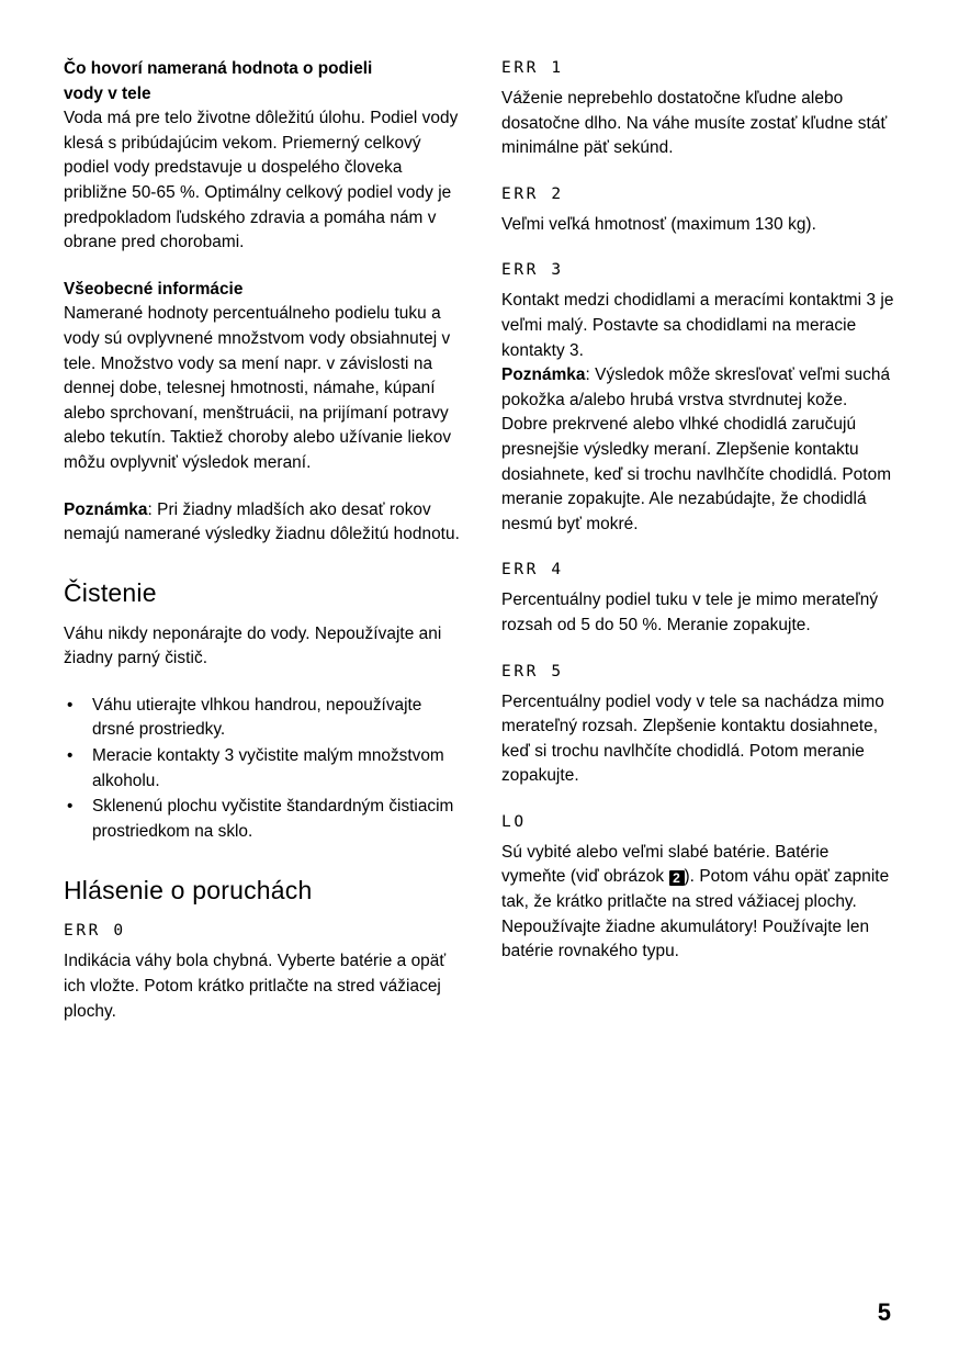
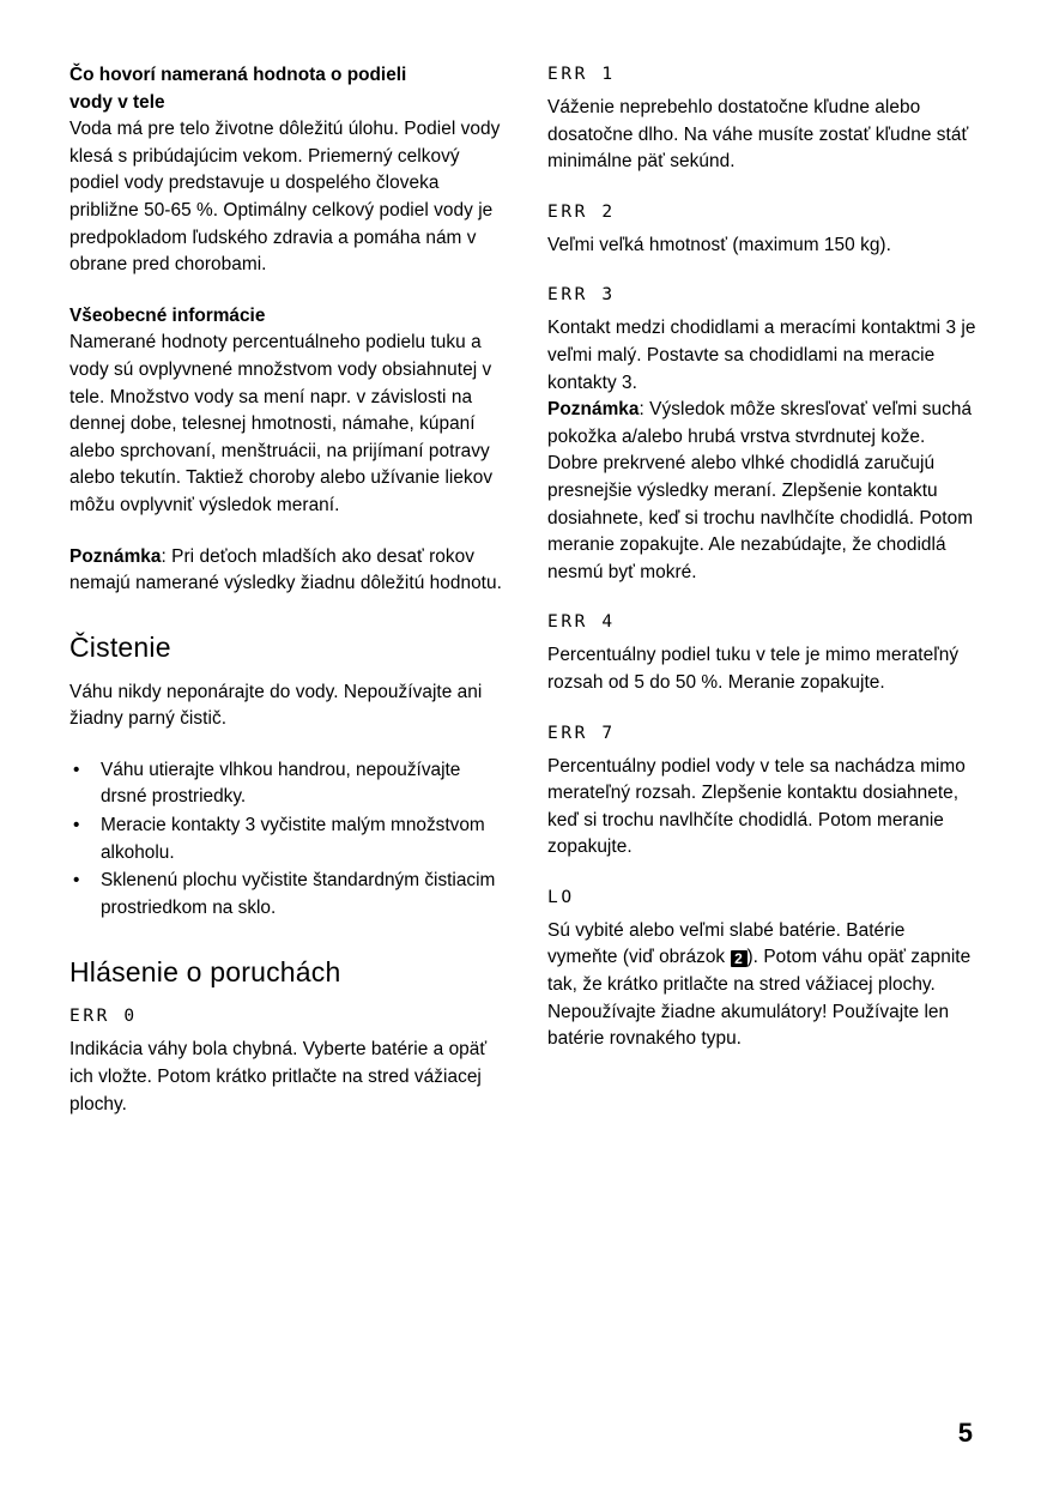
  Čo hovorí nameraná hodnota o podieli
  vody v tele
  Voda má pre telo životne dôležitú úlohu. Podiel vody klesá s pribúdajúcim vekom. Priemerný celkový podiel vody predstavuje u dospelého človeka približne 50-65 %. Optimálny celkový podiel vody je predpokladom ľudského zdravia a pomáha nám v obrane pred chorobami.
  Všeobecné informácie
  Namerané hodnoty percentuálneho podielu tuku a vody sú ovplyvnené množstvom vody obsiahnutej v tele. Množstvo vody sa mení napr. v závislosti na dennej dobe, telesnej hmotnosti, námahe, kúpaní alebo sprchovaní, menštruácii, na prijímaní potravy alebo tekutín. Taktiež choroby alebo užívanie liekov môžu ovplyvniť výsledok meraní.
- Poznámka: Pri žiadny mladších ako desať rokov nemajú namerané výsledky žiadnu dôležitú hodnotu.
+ Poznámka: Pri deťoch mladších ako desať rokov nemajú namerané výsledky žiadnu dôležitú hodnotu.
  Čistenie
  Váhu nikdy neponárajte do vody. Nepoužívajte ani žiadny parný čistič.
  •
  Váhu utierajte vlhkou handrou, nepoužívajte drsné prostriedky.
  •
  Meracie kontakty 3 vyčistite malým množstvom alkoholu.
  •
  Sklenenú plochu vyčistite štandardným čistiacim prostriedkom na sklo.
  Hlásenie o poruchách
  ERR 0
  Indikácia váhy bola chybná. Vyberte batérie a opäť ich vložte. Potom krátko pritlačte na stred vážiacej plochy.
  ERR 1
  Váženie neprebehlo dostatočne kľudne alebo dosatočne dlho. Na váhe musíte zostať kľudne stáť minimálne päť sekúnd.
  ERR 2
- Veľmi veľká hmotnosť (maximum 130 kg).
+ Veľmi veľká hmotnosť (maximum 150 kg).
  ERR 3
  Kontakt medzi chodidlami a meracími kontaktmi 3 je veľmi malý. Postavte sa chodidlami na meracie kontakty 3.
  Poznámka: Výsledok môže skresľovať veľmi suchá pokožka a/alebo hrubá vrstva stvrdnutej kože. Dobre prekrvené alebo vlhké chodidlá zaručujú presnejšie výsledky meraní. Zlepšenie kontaktu dosiahnete, keď si trochu navlhčíte chodidlá. Potom meranie zopakujte. Ale nezabúdajte, že chodidlá nesmú byť mokré.
  ERR 4
  Percentuálny podiel tuku v tele je mimo merateľný rozsah od 5 do 50 %. Meranie zopakujte.
- ERR 5
+ ERR 7
  Percentuálny podiel vody v tele sa nachádza mimo merateľný rozsah. Zlepšenie kontaktu dosiahnete, keď si trochu navlhčíte chodidlá. Potom meranie zopakujte.
  LO
  Sú vybité alebo veľmi slabé batérie. Batérie vymeňte (viď obrázok 2 ). Potom váhu opäť zapnite tak, že krátko pritlačte na stred vážiacej plochy. Nepoužívajte žiadne akumulátory! Používajte len batérie rovnakého typu.
  5
